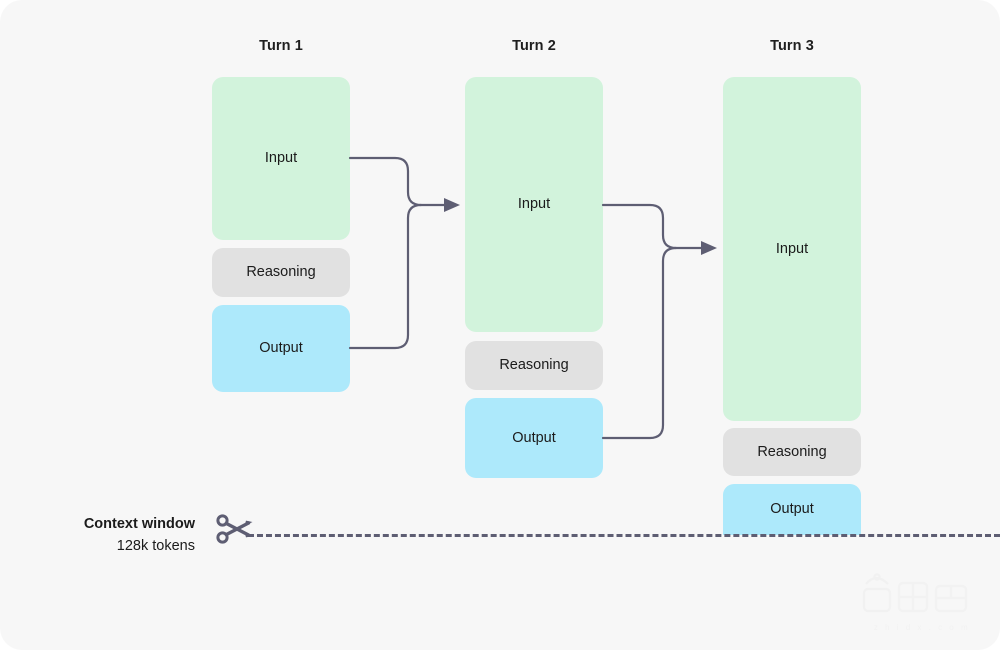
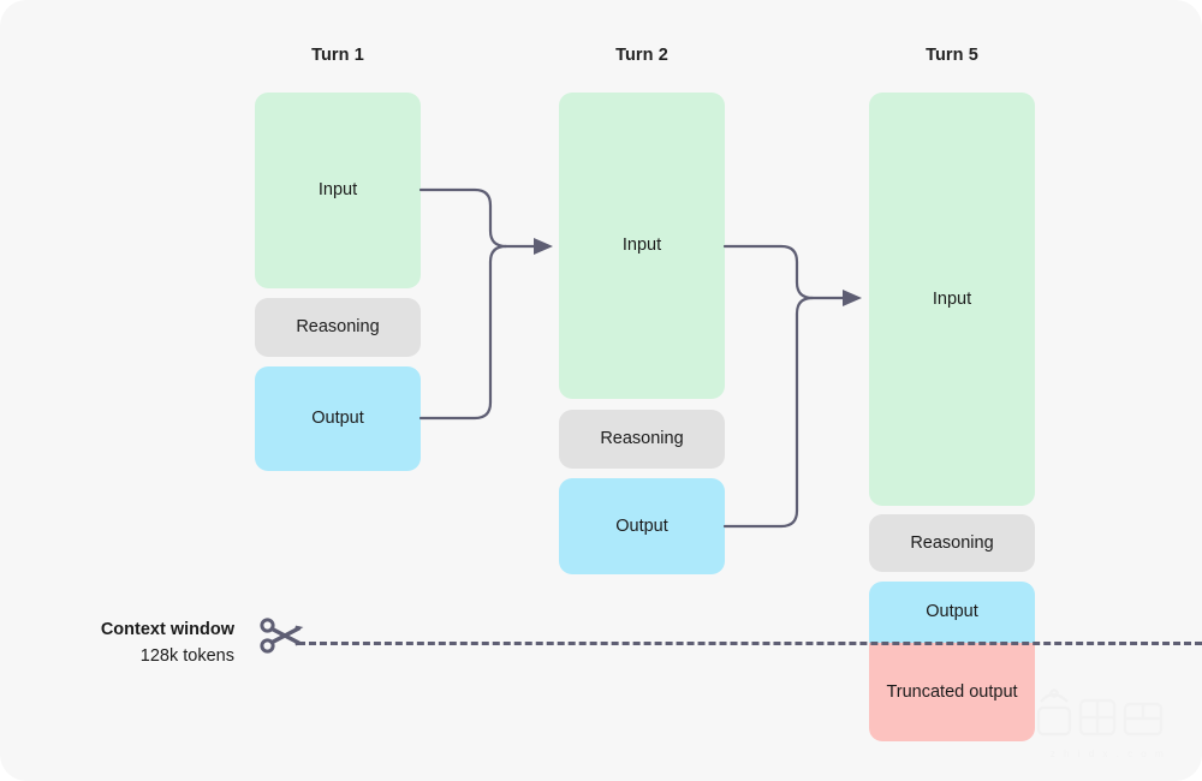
  Turn 1
  Turn 2
- Turn 3
+ Turn 5
  Input
  Reasoning
  Output
  Input
  Reasoning
  Output
  Input
  Reasoning
  Output
+ Truncated output
  Context window
  128k tokens
